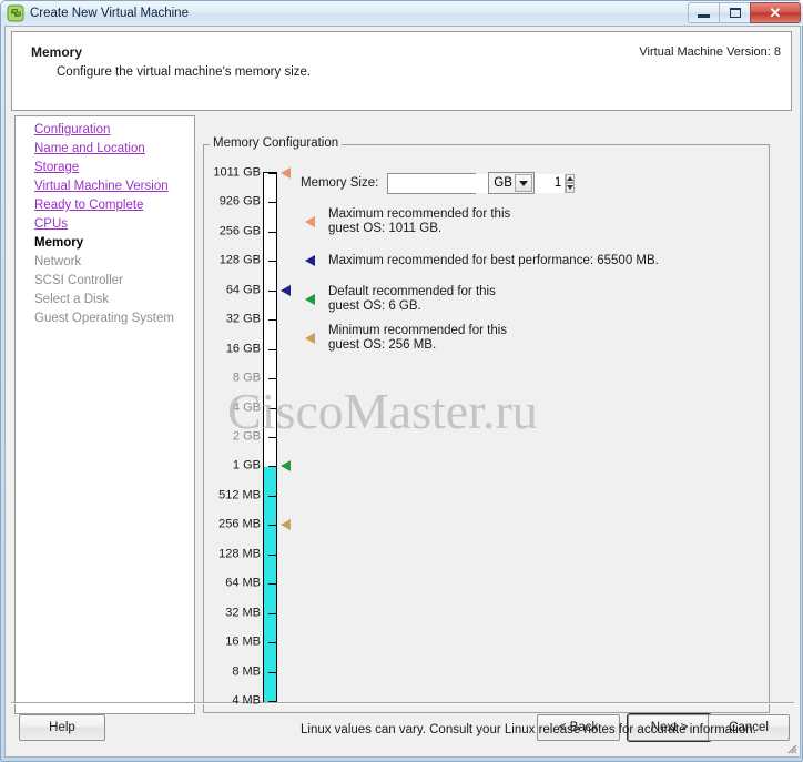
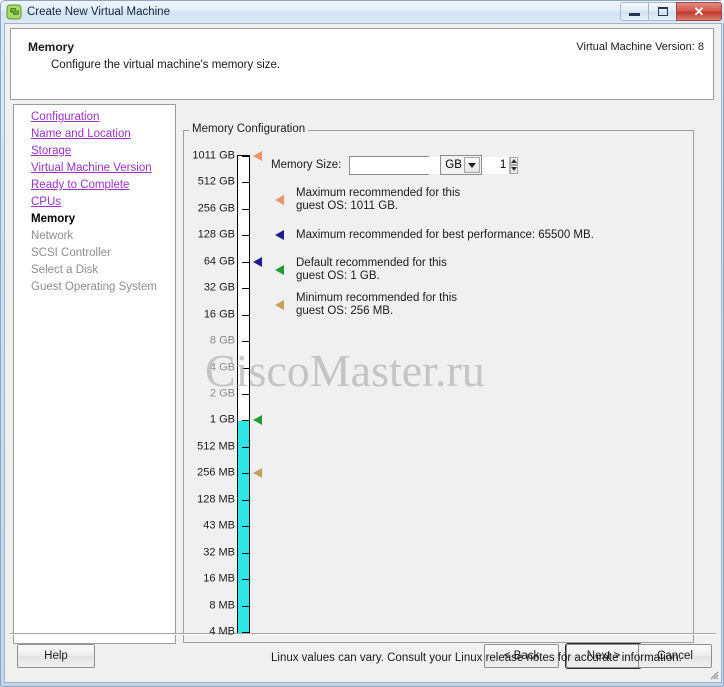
  Create New Virtual Machine
  ✕
  Memory
  Configure the virtual machine's memory size.
  Virtual Machine Version: 8
  Configuration
  Name and Location
  Storage
  Virtual Machine Version
  Ready to Complete
  CPUs
  Memory
  Network
  SCSI Controller
  Select a Disk
  Guest Operating System
  Memory Configuration
  1011 GB
- 926 GB
+ 512 GB
  256 GB
  128 GB
  64 GB
  32 GB
  16 GB
  8 GB
  4 GB
  2 GB
  1 GB
  512 MB
  256 MB
  128 MB
- 64 MB
+ 43 MB
  32 MB
  16 MB
  8 MB
  4 MB
  Memory Size:
  1
  GB
  Maximum recommended for this
  guest OS: 1011 GB.
  Maximum recommended for best performance: 65500 MB.
  Default recommended for this
- guest OS: 6 GB.
+ guest OS: 1 GB.
  Minimum recommended for this
  guest OS: 256 MB.
  Linux values can vary. Consult your Linux release notes for accurate information.
  CiscoMaster.ru
  Help
  < Back
  Next >
  Cancel
